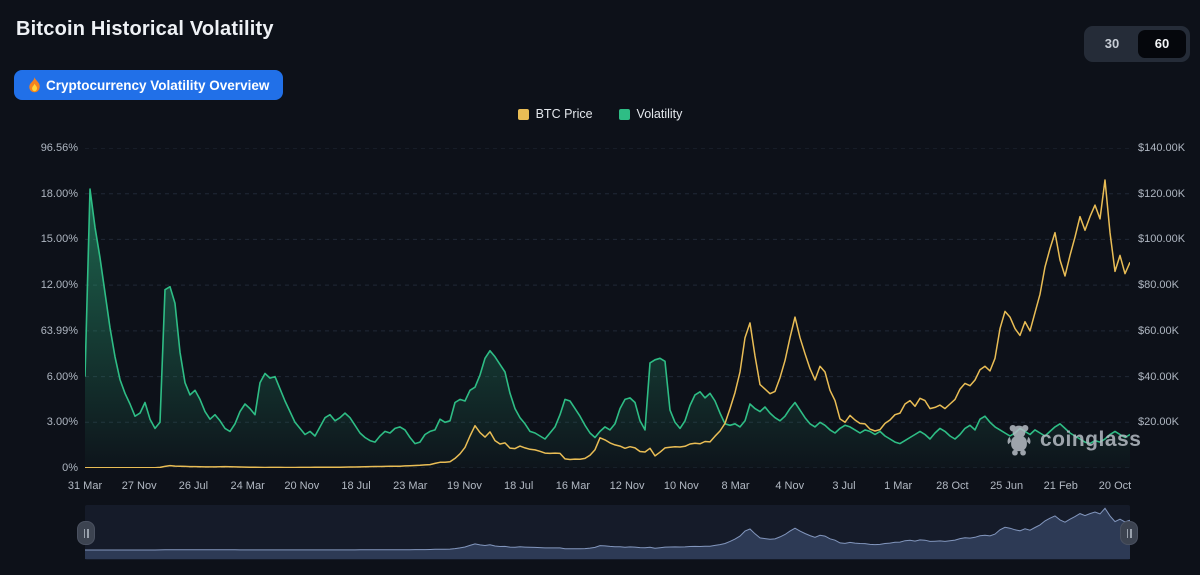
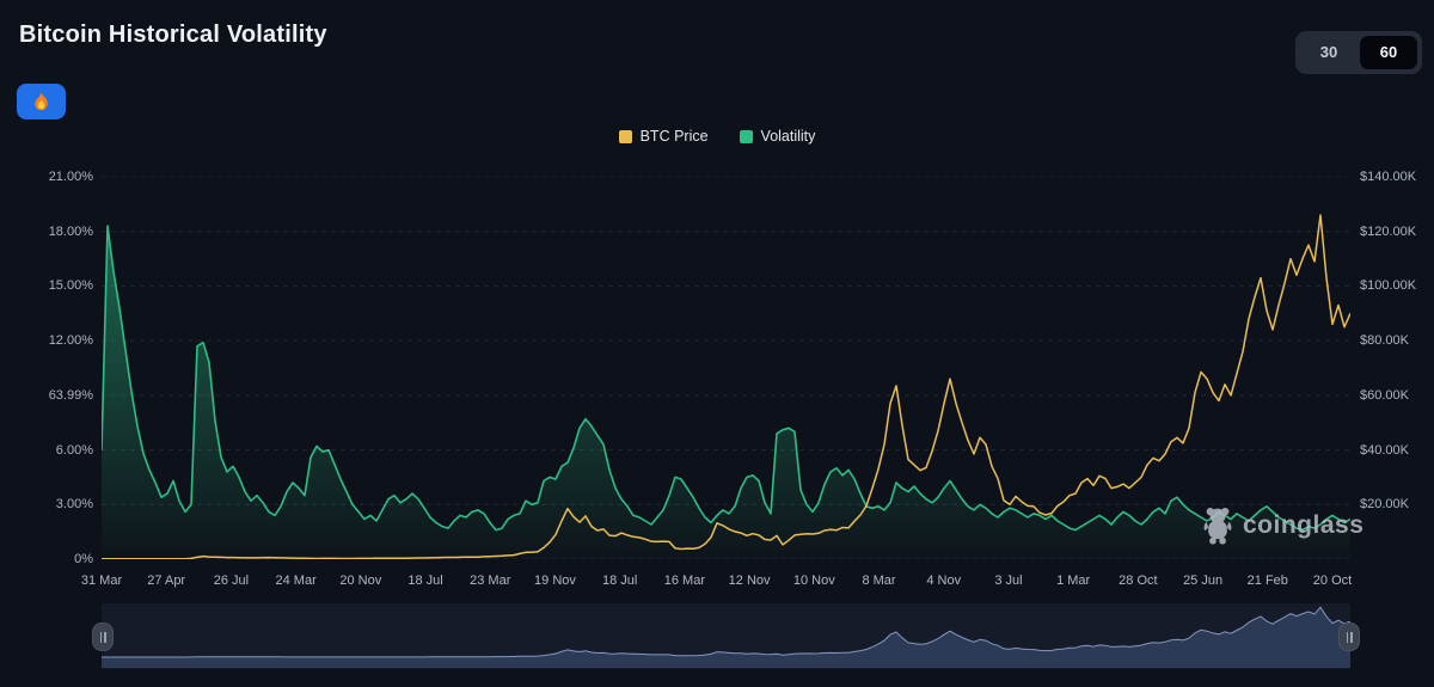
  Bitcoin Historical Volatility
  30
  60
- Cryptocurrency Volatility Overview
  BTC Price
  Volatility
- 96.56%
+ 21.00%
  18.00%
  15.00%
  12.00%
  63.99%
  6.00%
  3.00%
  0%
  $140.00K
  $120.00K
  $100.00K
  $80.00K
  $60.00K
  $40.00K
  $20.00K
  31 Mar
- 27 Nov
+ 27 Apr
  26 Jul
  24 Mar
  20 Nov
  18 Jul
  23 Mar
  19 Nov
  18 Jul
  16 Mar
  12 Nov
  10 Nov
  8 Mar
  4 Nov
  3 Jul
  1 Mar
  28 Oct
  25 Jun
  21 Feb
  20 Oct
  coinglass
